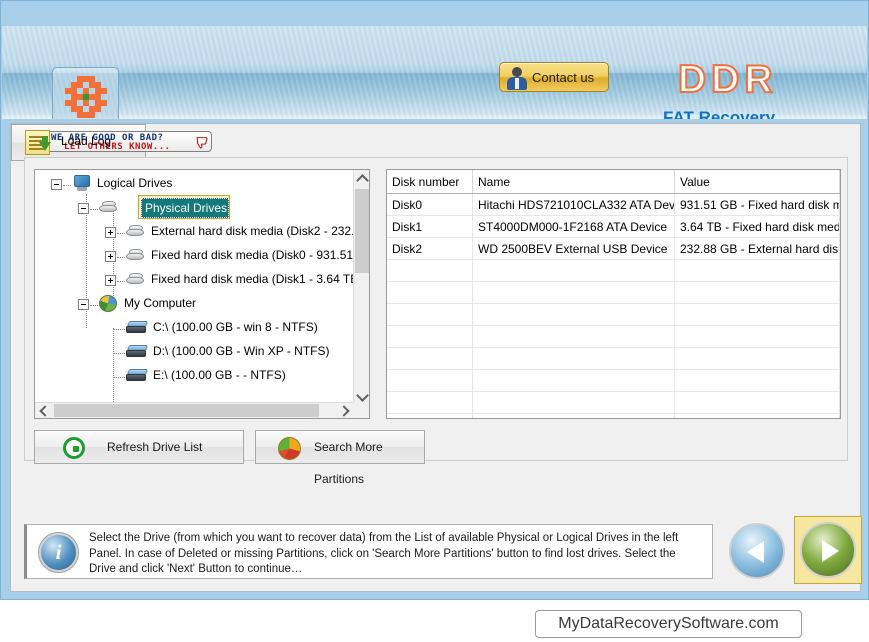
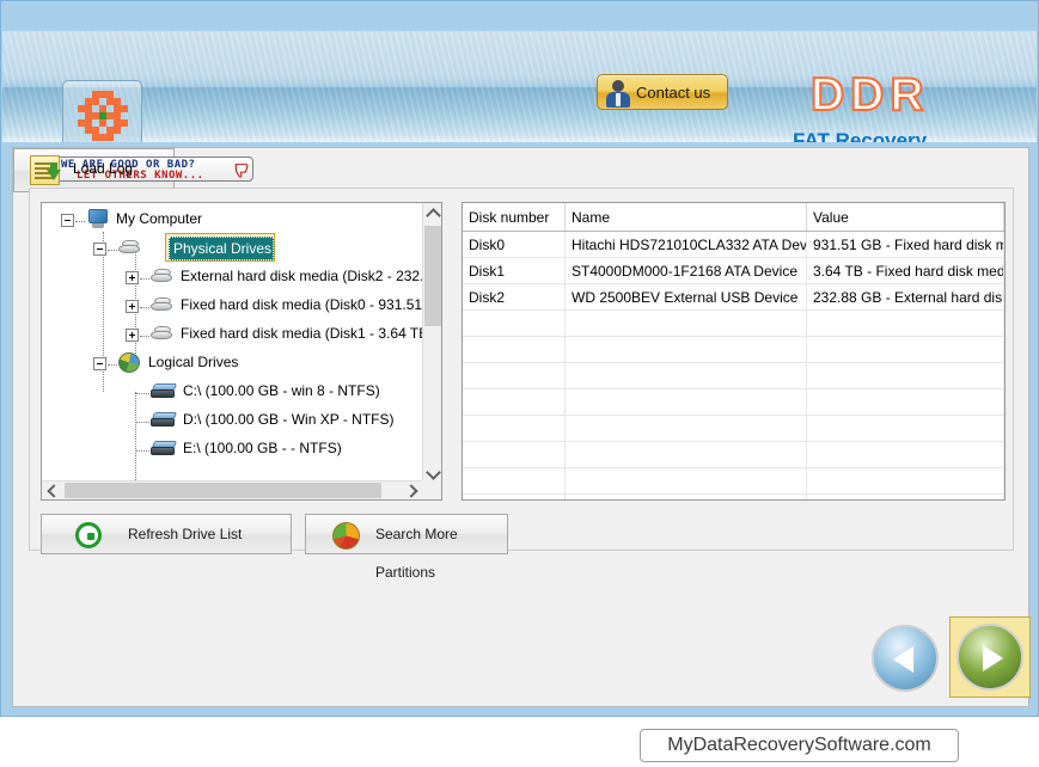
  Contact us
  DDR
  FAT Recovery
  WE ARE GOOD OR BAD?
  LET OTHERS KNOW...
- Logical Drives
+ My Computer
  Physical Drives
  External hard disk media (Disk2 - 232
  Fixed hard disk media (Disk0 - 931.51
  Fixed hard disk media (Disk1 - 3.64 T
- My Computer
+ Logical Drives
  C:\ (100.00 GB - win 8 - NTFS)
  D:\ (100.00 GB - Win XP - NTFS)
  E:\ (100.00 GB - - NTFS)
  Disk number	Name	Value
  Disk0	Hitachi HDS721010CLA332 ATA Dev	931.51 GB - Fixed hard disk m
  Disk1	ST4000DM000-1F2168 ATA Device	3.64 TB - Fixed hard disk med
  Disk2	WD 2500BEV External USB Device	232.88 GB - External hard dis
  Refresh Drive List
  Search More Partitions
  Load Log
- i
- Select the Drive (from which you want to recover data) from the List of available Physical or Logical Drives in the left Panel. In case of Deleted or missing Partitions, click on 'Search More Partitions' button to find lost drives. Select the Drive and click 'Next' Button to continue…
  MyDataRecoverySoftware.com
